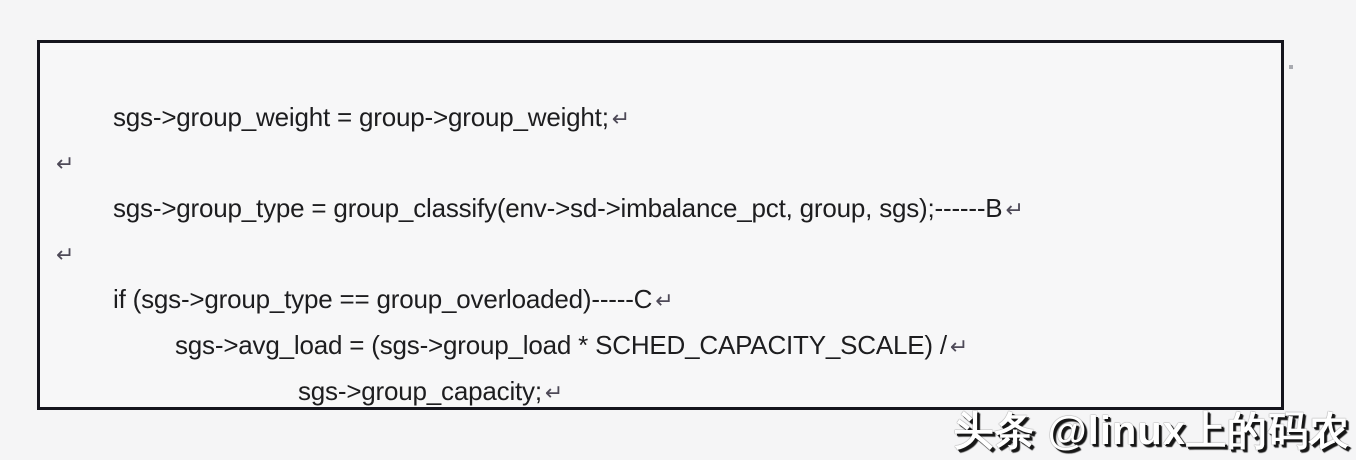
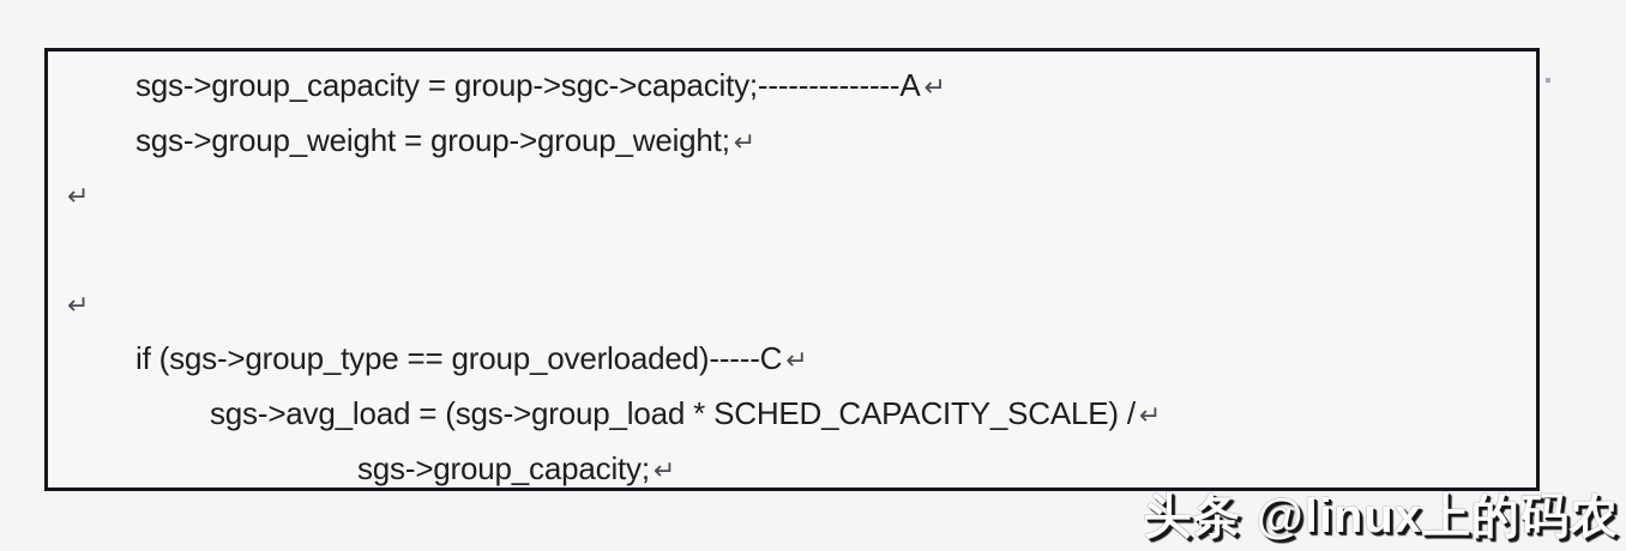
+ sgs->group_capacity = group->sgc->capacity;--------------A↵
  sgs->group_weight = group->group_weight;↵
  ↵
- sgs->group_type = group_classify(env->sd->imbalance_pct, group, sgs);------B↵
  ↵
  if (sgs->group_type == group_overloaded)-----C↵
  sgs->avg_load = (sgs->group_load * SCHED_CAPACITY_SCALE) /↵
  sgs->group_capacity;↵
  头条 @linux上的码农
